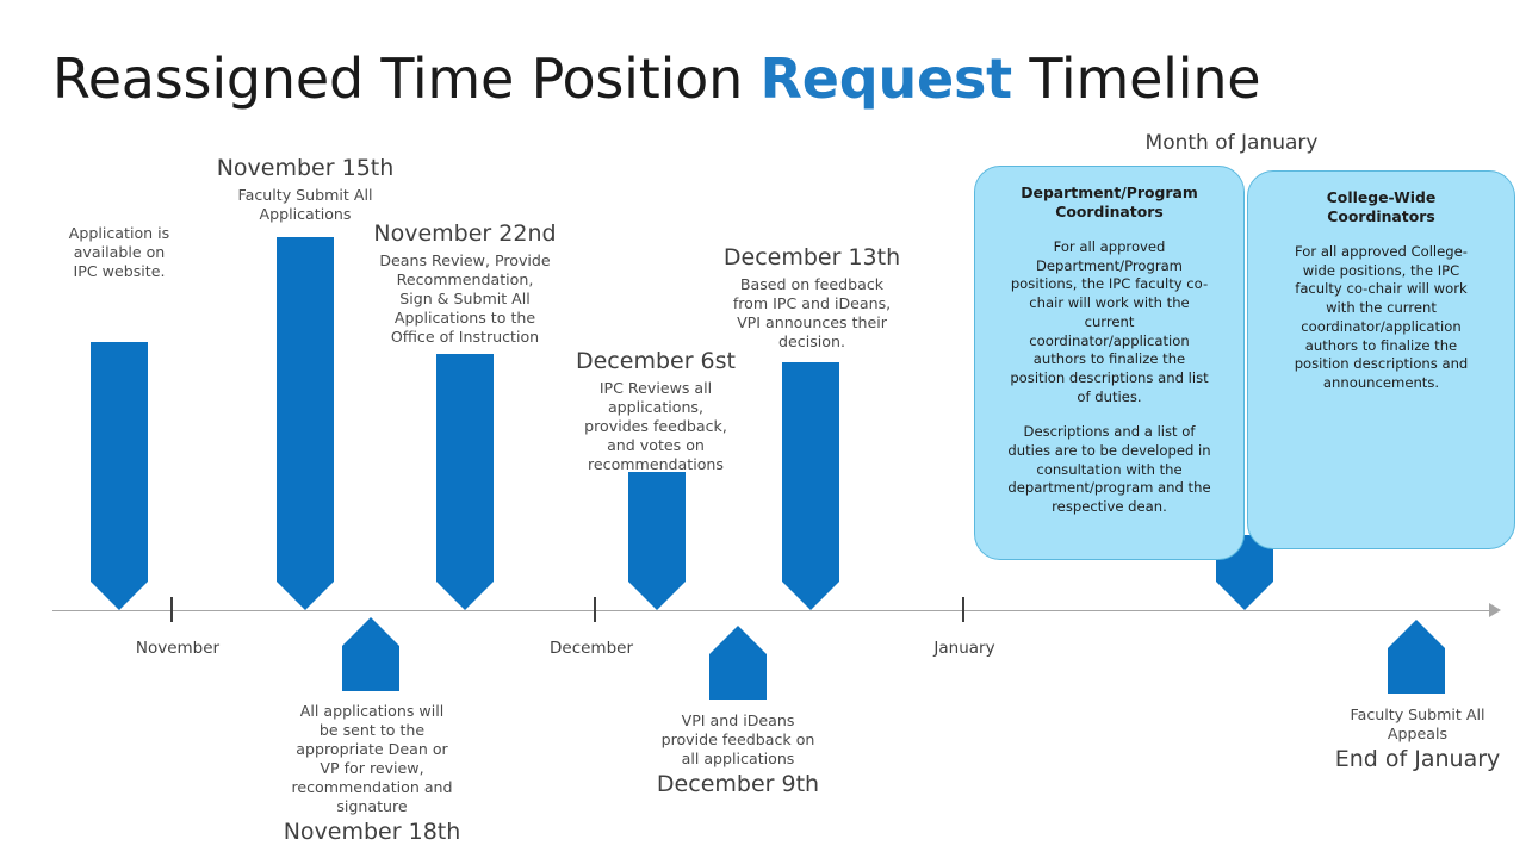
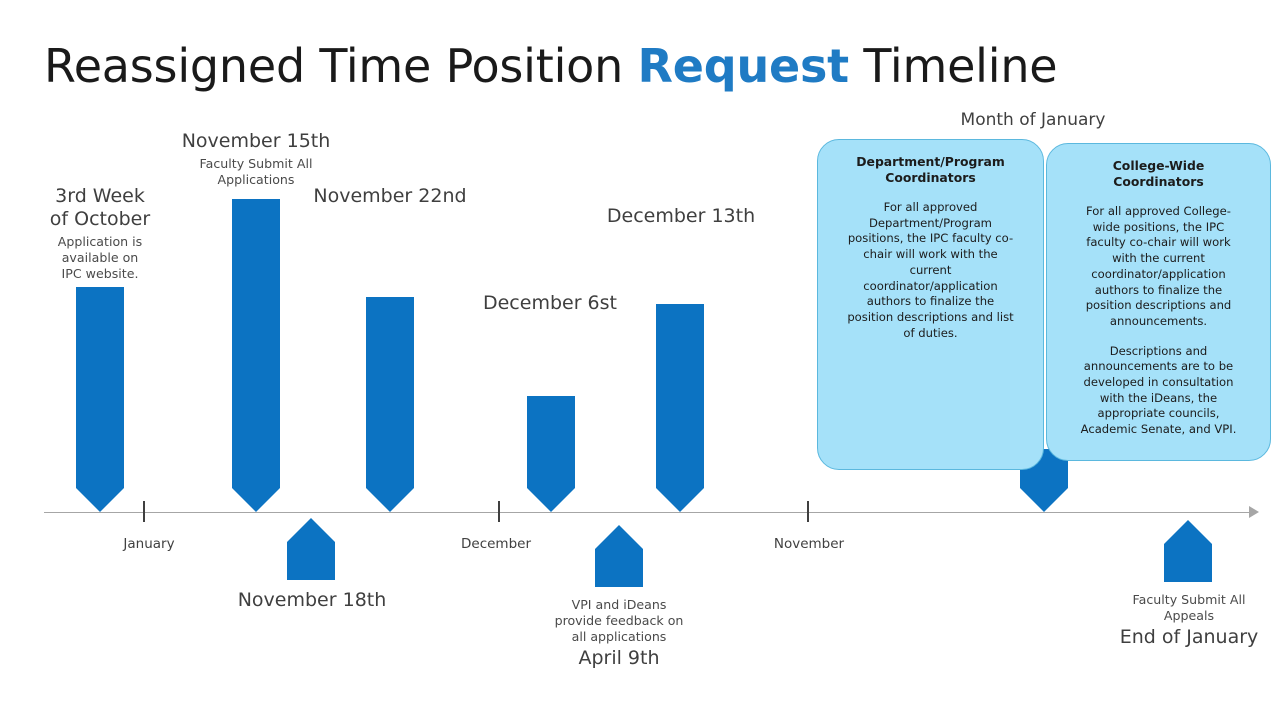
  Reassigned Time Position Request Timeline
- November
+ January
  December
- January
+ November
+ 3rd Week
+ of October
  Application is
  available on
  IPC website.
  November 15th
  Faculty Submit All
  Applications
  November 22nd
- Deans Review, Provide
- Recommendation,
- Sign & Submit All
- Applications to the
- Office of Instruction
  December 6st
- IPC Reviews all
- applications,
- provides feedback,
- and votes on
- recommendations
  December 13th
- Based on feedback
- from IPC and iDeans,
- VPI announces their
- decision.
- All applications will
- be sent to the
- appropriate Dean or
- VP for review,
- recommendation and
- signature
  November 18th
  VPI and iDeans
  provide feedback on
  all applications
- December 9th
+ April 9th
  Faculty Submit All
  Appeals
  End of January
  Month of January
  Department/Program
  Coordinators
  For all approved
  Department/Program
  positions, the IPC faculty co-
  chair will work with the
  current
  coordinator/application
  authors to finalize the
  position descriptions and list
  of duties.
- Descriptions and a list of
- duties are to be developed in
- consultation with the
- department/program and the
- respective dean.
  College-Wide
  Coordinators
  For all approved College-
  wide positions, the IPC
  faculty co-chair will work
  with the current
  coordinator/application
  authors to finalize the
  position descriptions and
  announcements.
+ Descriptions and
+ announcements are to be
+ developed in consultation
+ with the iDeans, the
+ appropriate councils,
+ Academic Senate, and VPI.
